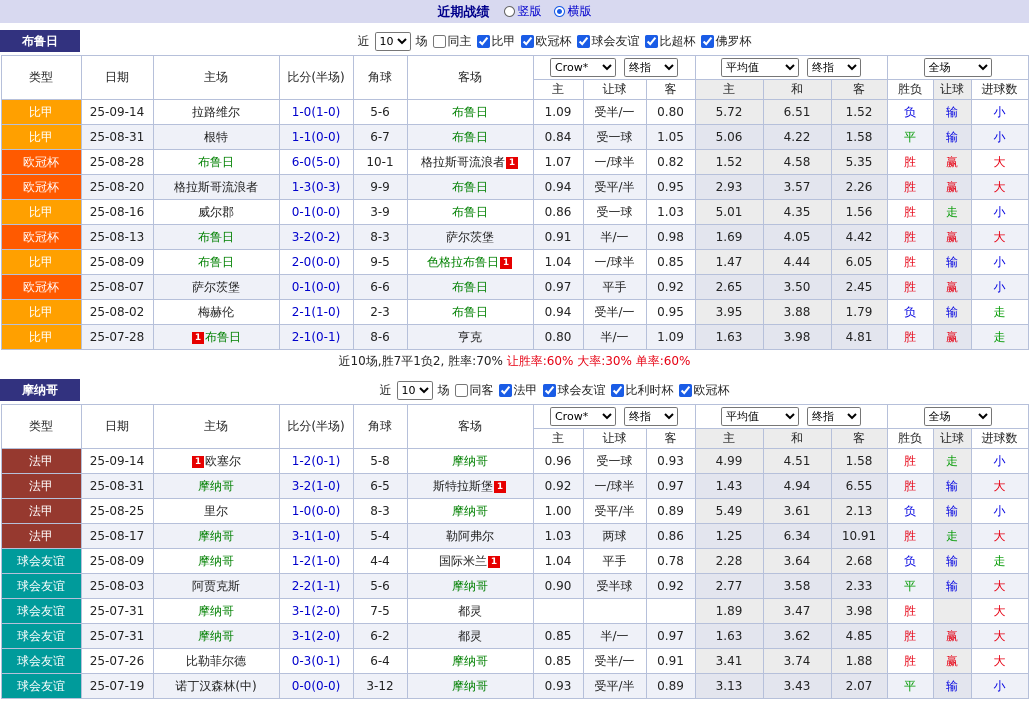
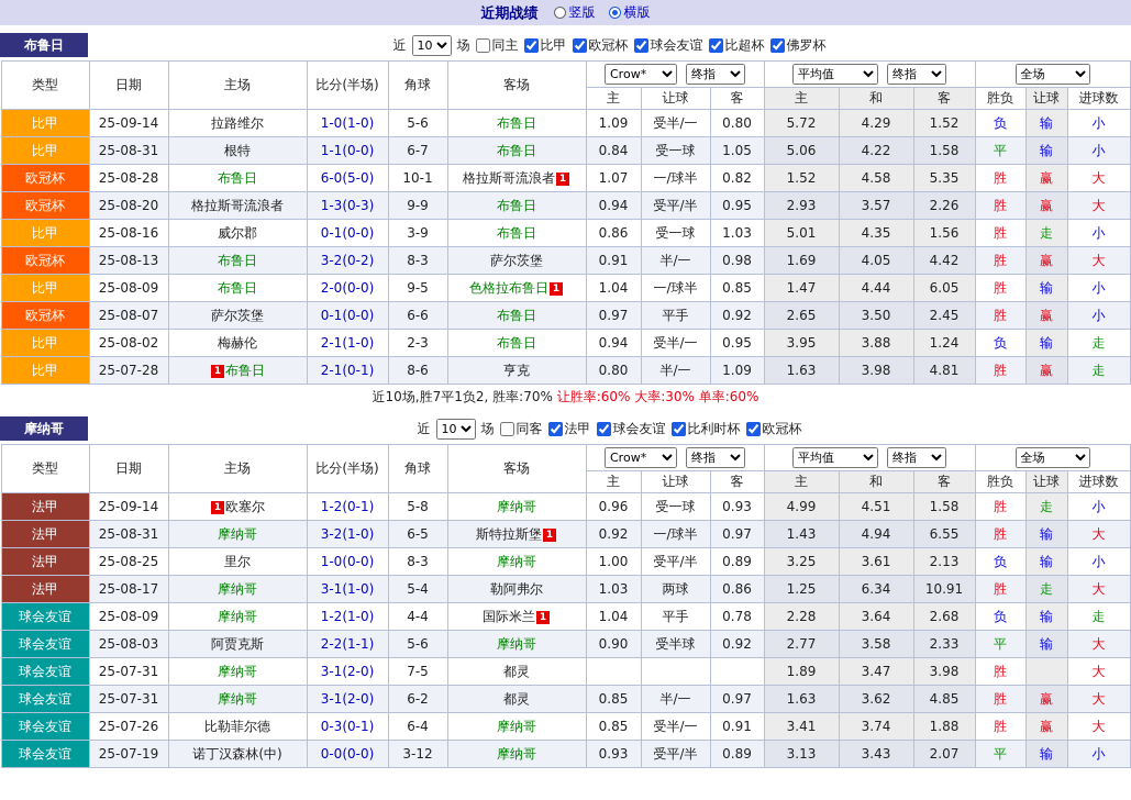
  近期战绩
  竖版
  横版
  布鲁日
  近
  10
  场
  同主
  比甲
  欧冠杯
  球会友谊
  比超杯
  佛罗杯
  类型	日期	主场	比分(半场)	角球	客场	Crow* 终指	平均值 终指	全场
  主	让球	客	主	和	客	胜负	让球	进球数
- 比甲	25-09-14	拉路维尔	1-0(1-0)	5-6	布鲁日	1.09	受半/一	0.80	5.72	6.51	1.52	负	输	小
+ 比甲	25-09-14	拉路维尔	1-0(1-0)	5-6	布鲁日	1.09	受半/一	0.80	5.72	4.29	1.52	负	输	小
  比甲	25-08-31	根特	1-1(0-0)	6-7	布鲁日	0.84	受一球	1.05	5.06	4.22	1.58	平	输	小
  欧冠杯	25-08-28	布鲁日	6-0(5-0)	10-1	格拉斯哥流浪者 1	1.07	一/球半	0.82	1.52	4.58	5.35	胜	赢	大
  欧冠杯	25-08-20	格拉斯哥流浪者	1-3(0-3)	9-9	布鲁日	0.94	受平/半	0.95	2.93	3.57	2.26	胜	赢	大
  比甲	25-08-16	威尔郡	0-1(0-0)	3-9	布鲁日	0.86	受一球	1.03	5.01	4.35	1.56	胜	走	小
  欧冠杯	25-08-13	布鲁日	3-2(0-2)	8-3	萨尔茨堡	0.91	半/一	0.98	1.69	4.05	4.42	胜	赢	大
  比甲	25-08-09	布鲁日	2-0(0-0)	9-5	色格拉布鲁日 1	1.04	一/球半	0.85	1.47	4.44	6.05	胜	输	小
  欧冠杯	25-08-07	萨尔茨堡	0-1(0-0)	6-6	布鲁日	0.97	平手	0.92	2.65	3.50	2.45	胜	赢	小
- 比甲	25-08-02	梅赫伦	2-1(1-0)	2-3	布鲁日	0.94	受半/一	0.95	3.95	3.88	1.79	负	输	走
+ 比甲	25-08-02	梅赫伦	2-1(1-0)	2-3	布鲁日	0.94	受半/一	0.95	3.95	3.88	1.24	负	输	走
  比甲	25-07-28	1 布鲁日	2-1(0-1)	8-6	亨克	0.80	半/一	1.09	1.63	3.98	4.81	胜	赢	走
  近10场,胜7平1负2, 胜率:70% 让胜率:60% 大率:30% 单率:60%
  摩纳哥
  近
  10
  场
  同客
  法甲
  球会友谊
  比利时杯
  欧冠杯
  类型	日期	主场	比分(半场)	角球	客场	Crow* 终指	平均值 终指	全场
  主	让球	客	主	和	客	胜负	让球	进球数
  法甲	25-09-14	1 欧塞尔	1-2(0-1)	5-8	摩纳哥	0.96	受一球	0.93	4.99	4.51	1.58	胜	走	小
  法甲	25-08-31	摩纳哥	3-2(1-0)	6-5	斯特拉斯堡 1	0.92	一/球半	0.97	1.43	4.94	6.55	胜	输	大
- 法甲	25-08-25	里尔	1-0(0-0)	8-3	摩纳哥	1.00	受平/半	0.89	5.49	3.61	2.13	负	输	小
+ 法甲	25-08-25	里尔	1-0(0-0)	8-3	摩纳哥	1.00	受平/半	0.89	3.25	3.61	2.13	负	输	小
  法甲	25-08-17	摩纳哥	3-1(1-0)	5-4	勒阿弗尔	1.03	两球	0.86	1.25	6.34	10.91	胜	走	大
  球会友谊	25-08-09	摩纳哥	1-2(1-0)	4-4	国际米兰 1	1.04	平手	0.78	2.28	3.64	2.68	负	输	走
  球会友谊	25-08-03	阿贾克斯	2-2(1-1)	5-6	摩纳哥	0.90	受半球	0.92	2.77	3.58	2.33	平	输	大
  球会友谊	25-07-31	摩纳哥	3-1(2-0)	7-5	都灵				1.89	3.47	3.98	胜		大
  球会友谊	25-07-31	摩纳哥	3-1(2-0)	6-2	都灵	0.85	半/一	0.97	1.63	3.62	4.85	胜	赢	大
  球会友谊	25-07-26	比勒菲尔德	0-3(0-1)	6-4	摩纳哥	0.85	受半/一	0.91	3.41	3.74	1.88	胜	赢	大
  球会友谊	25-07-19	诺丁汉森林(中)	0-0(0-0)	3-12	摩纳哥	0.93	受平/半	0.89	3.13	3.43	2.07	平	输	小
